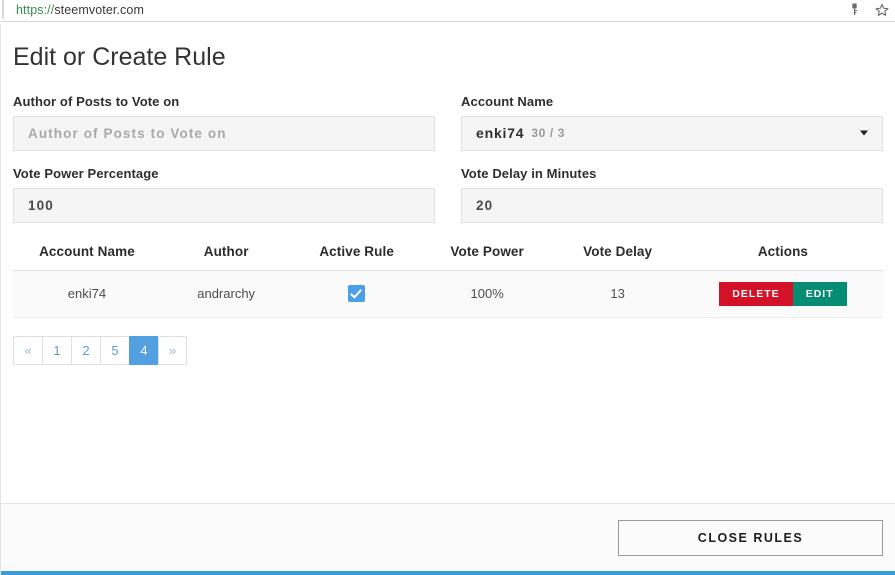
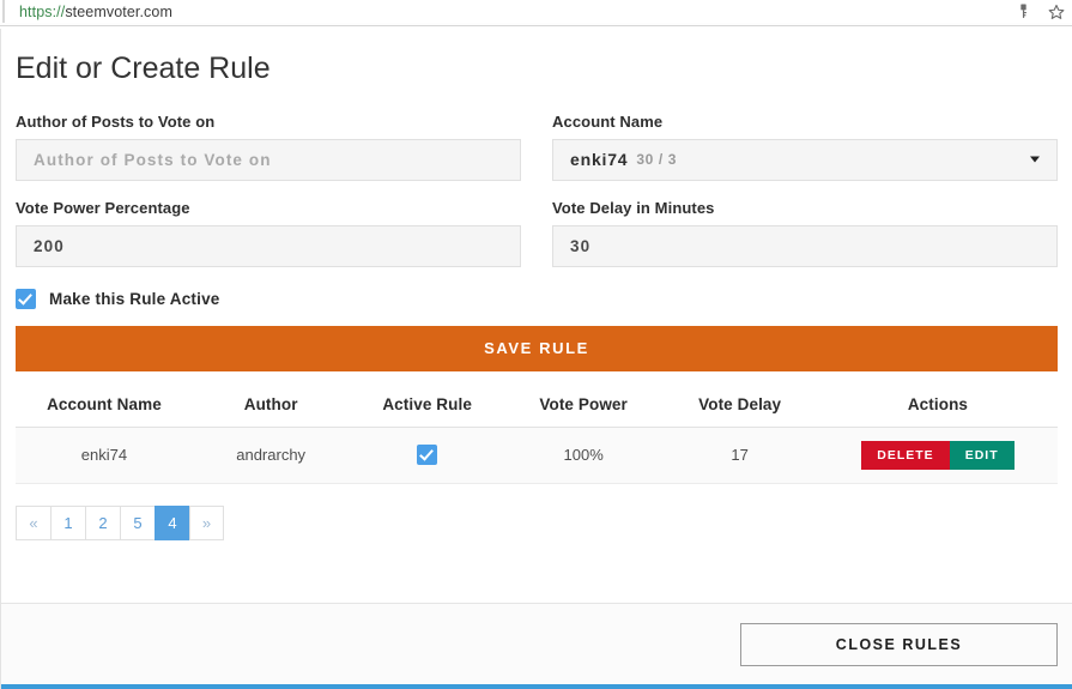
  https://
  steemvoter.com
  Edit or Create Rule
  Author of Posts to Vote on
  Author of Posts to Vote on
  Account Name
  enki74
  30 / 3
  Vote Power Percentage
- 100
+ 200
  Vote Delay in Minutes
- 20
+ 30
+ Make this Rule Active
+ SAVE RULE
  Account Name	Author	Active Rule	Vote Power	Vote Delay	Actions
- enki74	andrarchy		100%	13	DELETE EDIT
+ enki74	andrarchy		100%	17	DELETE EDIT
  «
  1
  2
  5
  4
  »
  CLOSE RULES
